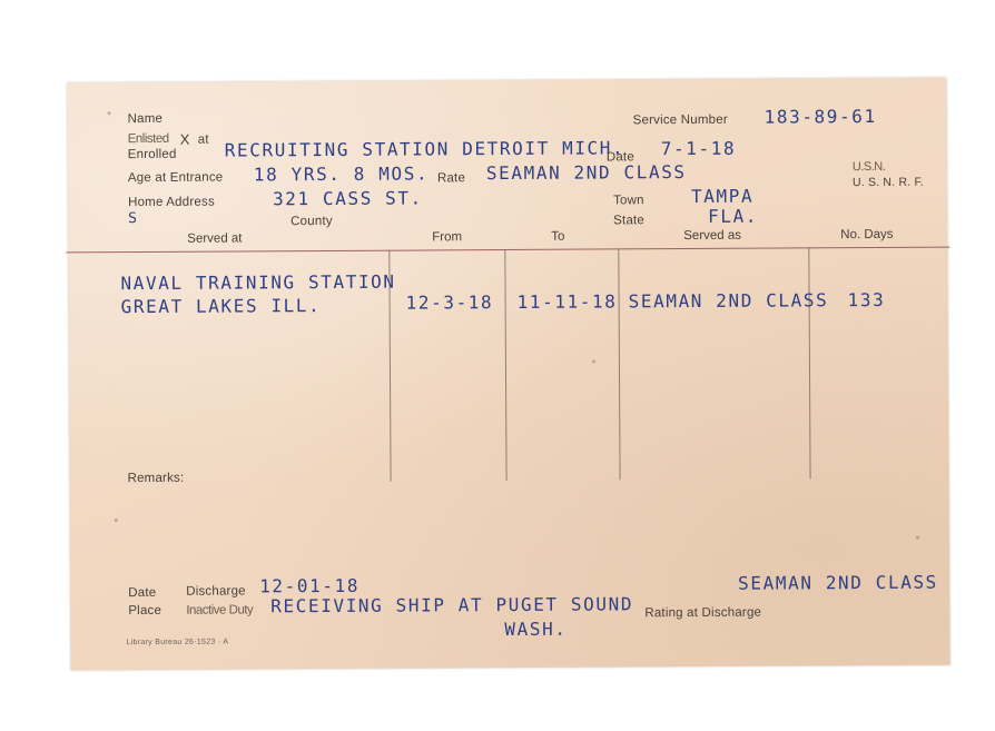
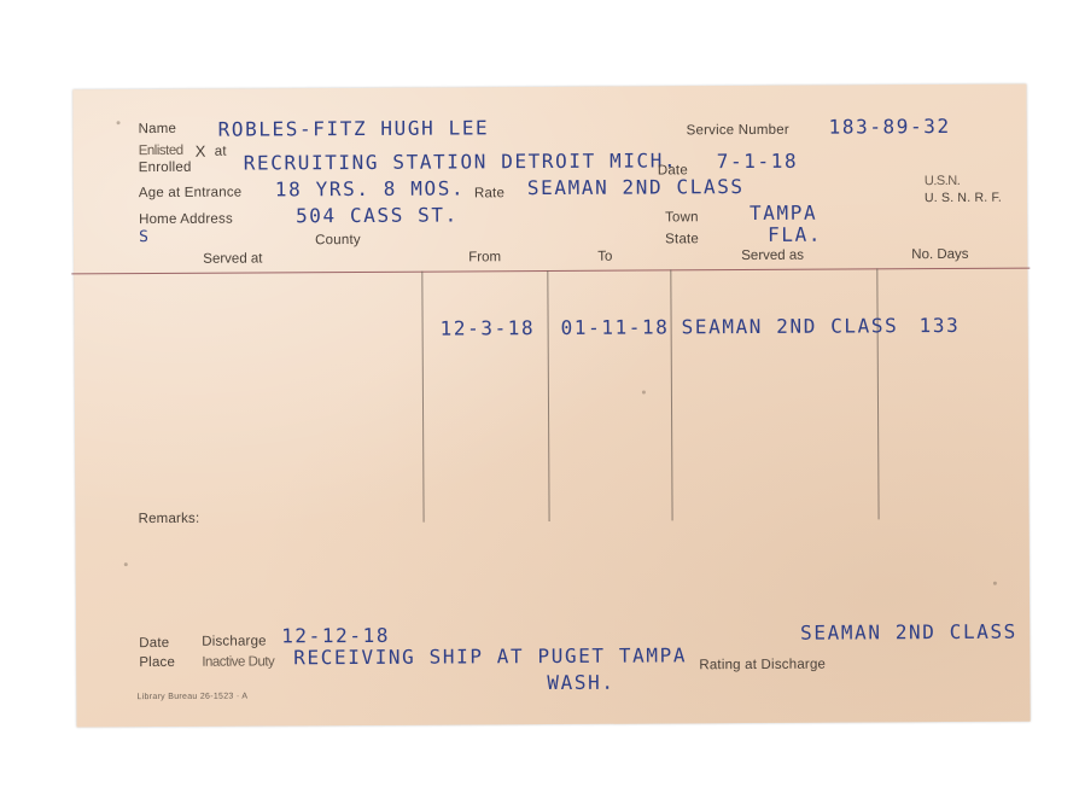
  Name
+ ROBLES-FITZ HUGH LEE
  Service Number
- 183-89-61
+ 183-89-32
  Enlisted
  X
  at
  Enrolled
  RECRUITING STATION DETROIT MICH.
  Date
  7-1-18
  Age at Entrance
  18 YRS. 8 MOS.
  Rate
  SEAMAN 2ND CLASS
  U.S.N.
  U. S. N. R. F.
  Home Address
- 321 CASS ST.
+ 504 CASS ST.
  Town
  TAMPA
  S
  County
  State
  FLA.
  Served at
  From
  To
  Served as
  No. Days
- NAVAL TRAINING STATION
- GREAT LAKES ILL.
  12-3-18
- 11-11-18
+ 01-11-18
  SEAMAN 2ND CLASS
  133
  Remarks:
  Date
  Discharge
- 12-01-18
+ 12-12-18
  Place
  Inactive Duty
- RECEIVING SHIP AT PUGET SOUND
+ RECEIVING SHIP AT PUGET TAMPA
  WASH.
  Rating at Discharge
  SEAMAN 2ND CLASS
